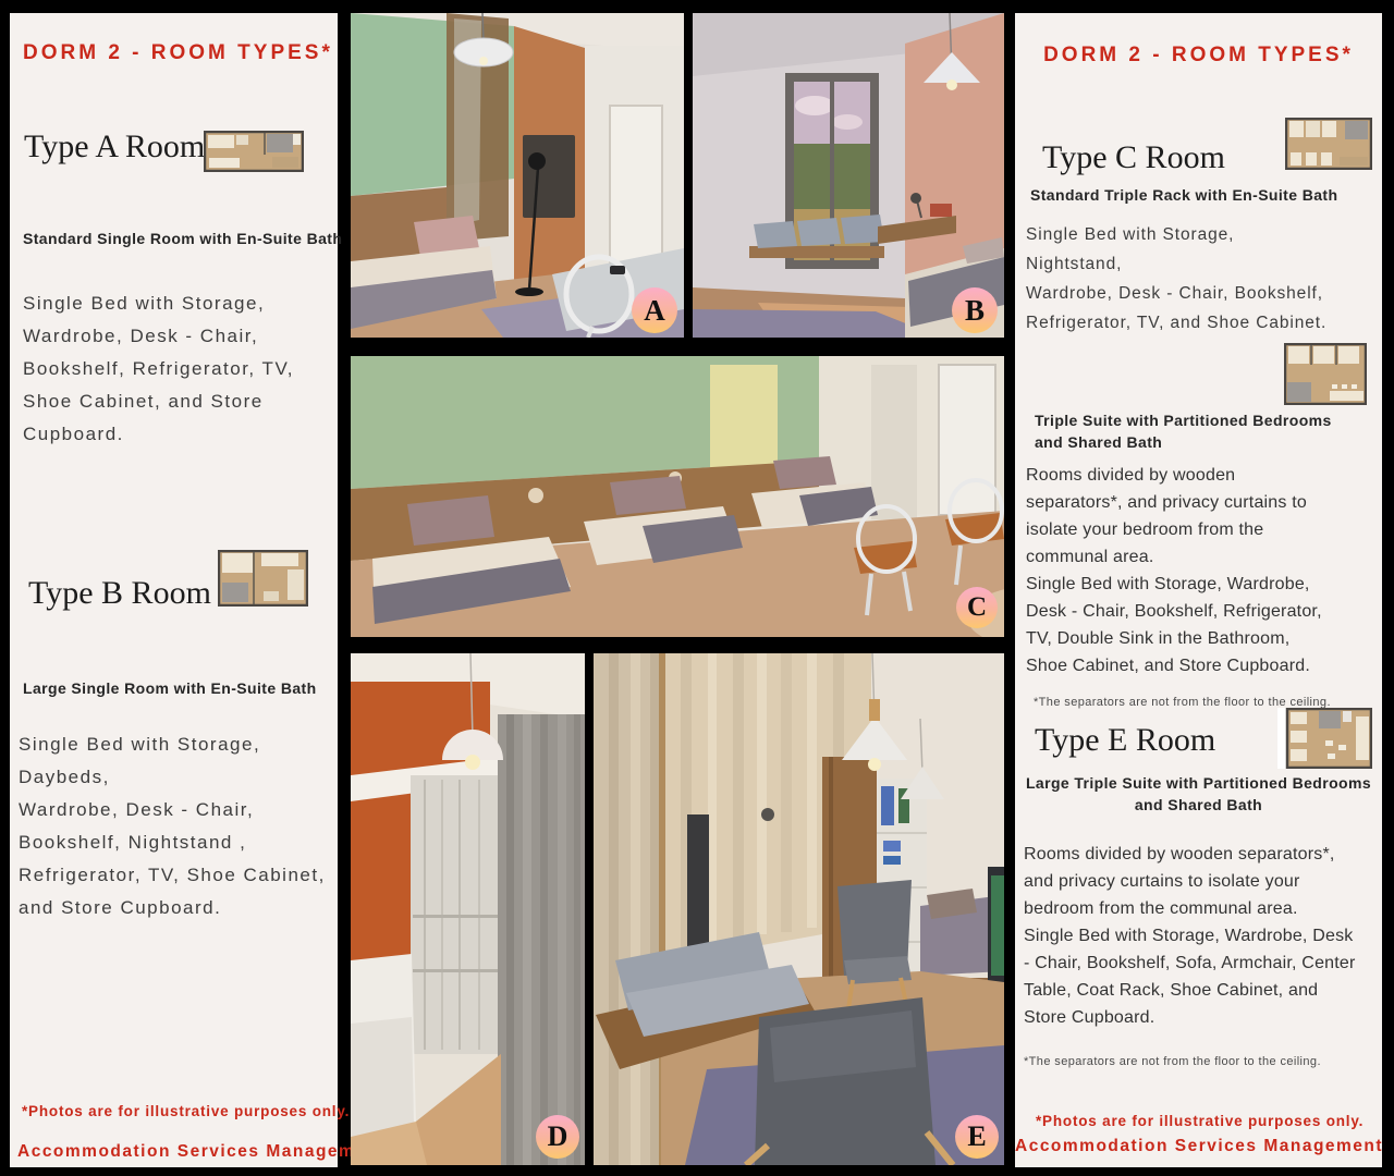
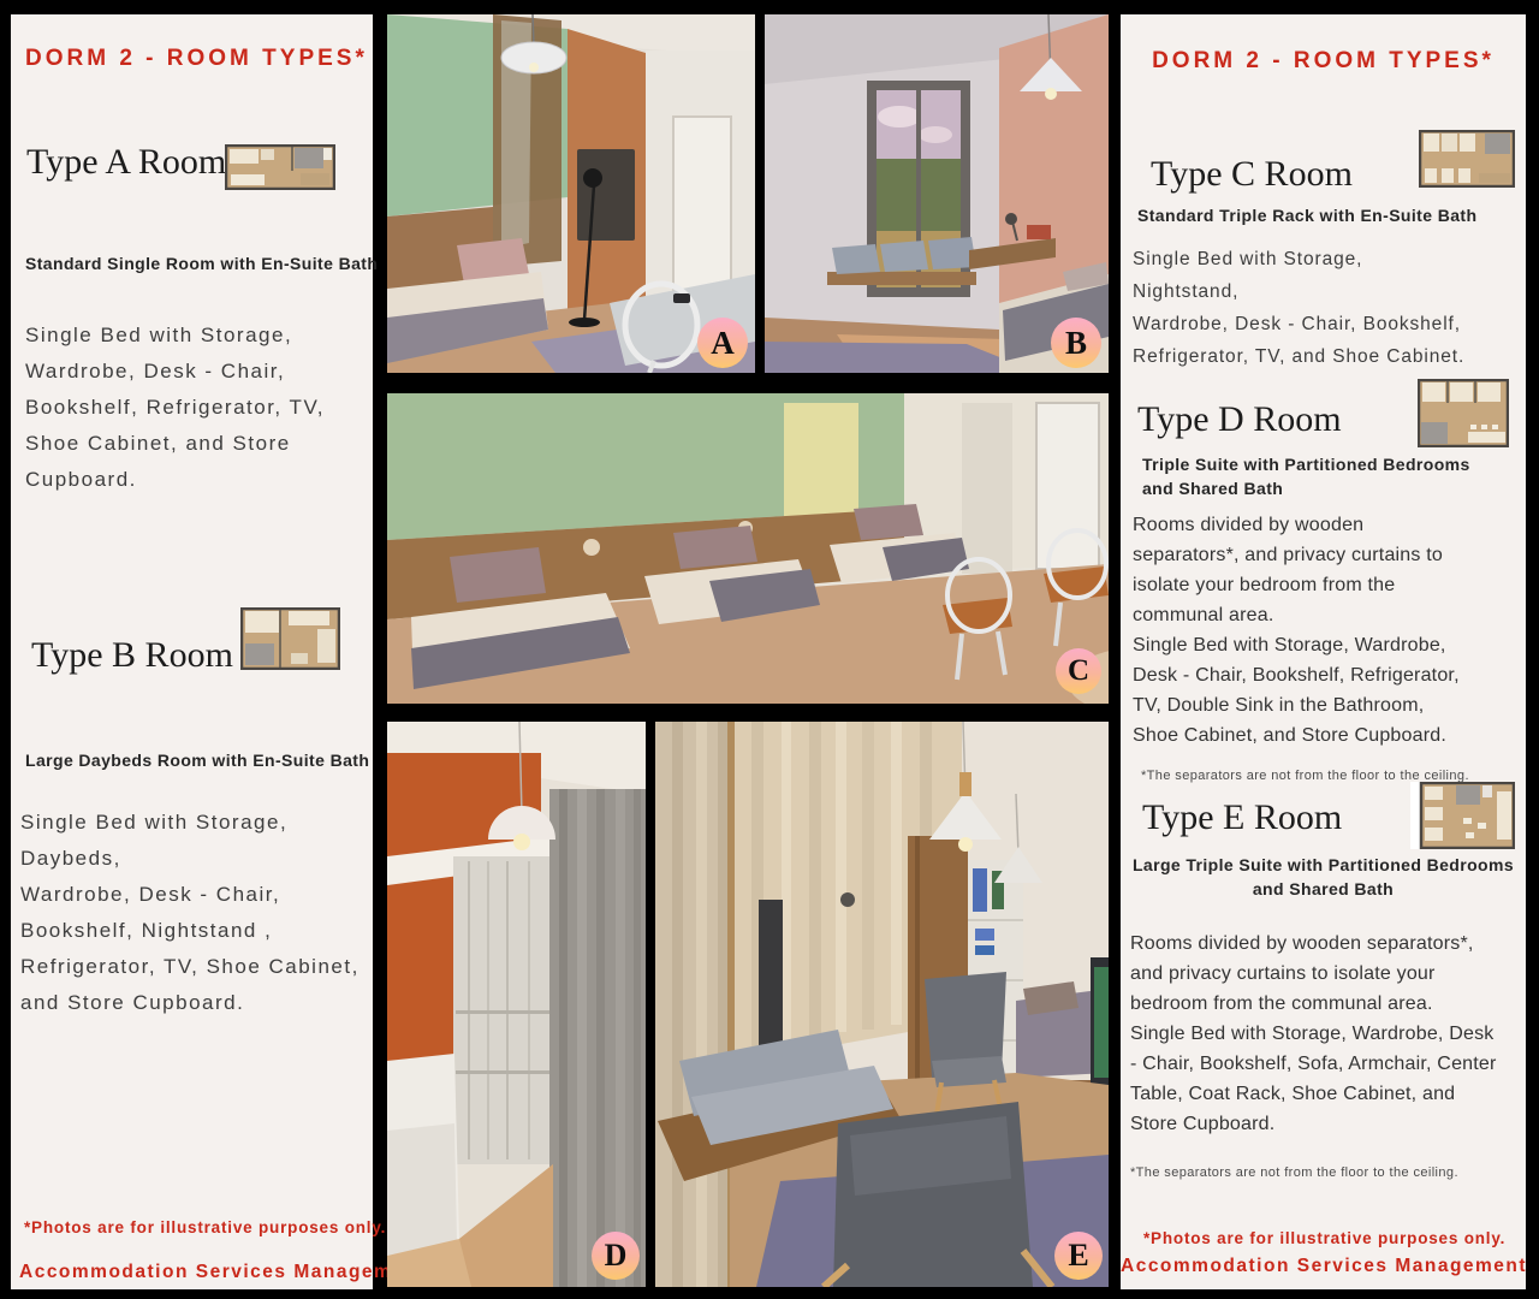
  DORM 2 - ROOM TYPES*
  Type A Room
  Standard Single Room with En-Suite Bath
  Single Bed with Storage,
  Wardrobe, Desk - Chair,
  Bookshelf, Refrigerator, TV,
  Shoe Cabinet, and Store
  Cupboard.
  Type B Room
- Large Single Room with En-Suite Bath
+ Large Daybeds Room with En-Suite Bath
  Single Bed with Storage,
  Daybeds,
  Wardrobe, Desk - Chair,
  Bookshelf, Nightstand ,
  Refrigerator, TV, Shoe Cabinet,
  and Store Cupboard.
  *Photos are for illustrative purposes only.
  Accommodation Services Managem
  A
  B
  C
  D
  E
  DORM 2 - ROOM TYPES*
  Type C Room
  Standard Triple Rack with En-Suite Bath
  Single Bed with Storage,
  Nightstand,
  Wardrobe, Desk - Chair, Bookshelf,
  Refrigerator, TV, and Shoe Cabinet.
+ Type D Room
  Triple Suite with Partitioned Bedrooms
  and Shared Bath
  Rooms divided by wooden
  separators*, and privacy curtains to
  isolate your bedroom from the
  communal area.
  Single Bed with Storage, Wardrobe,
  Desk - Chair, Bookshelf, Refrigerator,
  TV, Double Sink in the Bathroom,
  Shoe Cabinet, and Store Cupboard.
  *The separators are not from the floor to the ceiling.
  Type E Room
  Large Triple Suite with Partitioned Bedrooms
  and Shared Bath
  Rooms divided by wooden separators*,
  and privacy curtains to isolate your
  bedroom from the communal area.
  Single Bed with Storage, Wardrobe, Desk
  - Chair, Bookshelf, Sofa, Armchair, Center
  Table, Coat Rack, Shoe Cabinet, and
  Store Cupboard.
  *The separators are not from the floor to the ceiling.
  *Photos are for illustrative purposes only.
  Accommodation Services Management
